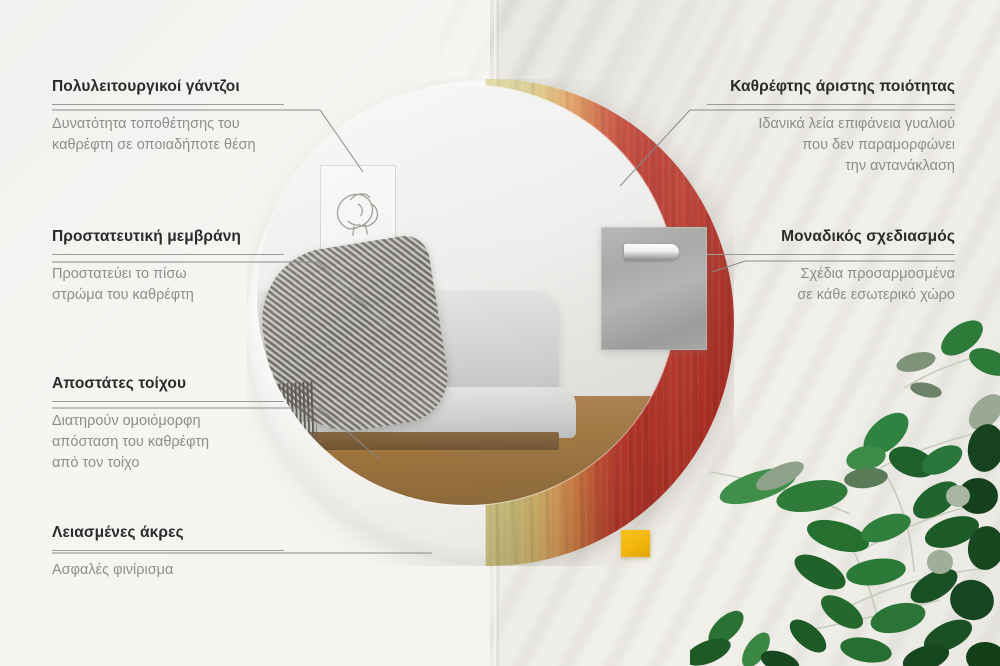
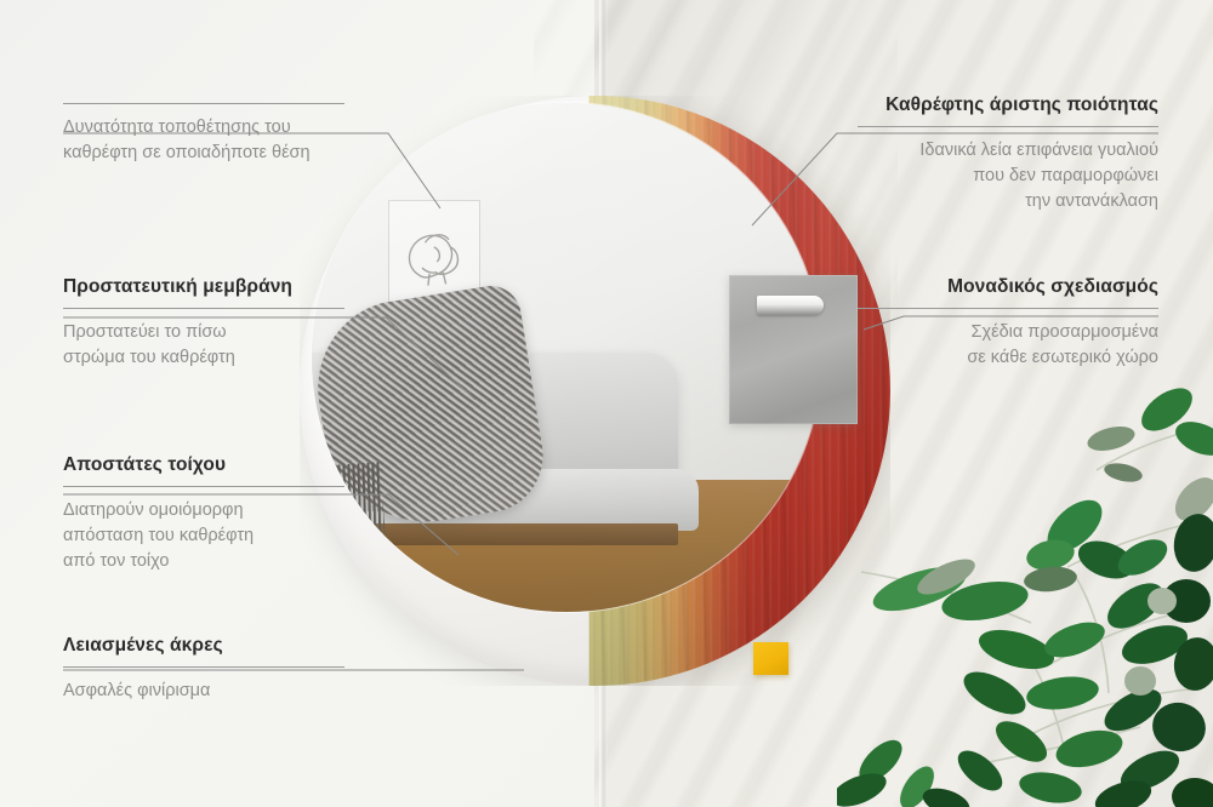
- Πολυλειτουργικοί γάντζοι
  Δυνατότητα τοποθέτησης του
  καθρέφτη σε οποιαδήποτε θέση
  Προστατευτική μεμβράνη
  Προστατεύει το πίσω
  στρώμα του καθρέφτη
  Αποστάτες τοίχου
  Διατηρούν ομοιόμορφη
  απόσταση του καθρέφτη
  από τον τοίχο
  Λειασμένες άκρες
  Ασφαλές φινίρισμα
  Καθρέφτης άριστης ποιότητας
  Ιδανικά λεία επιφάνεια γυαλιού
  που δεν παραμορφώνει
  την αντανάκλαση
  Μοναδικός σχεδιασμός
  Σχέδια προσαρμοσμένα
  σε κάθε εσωτερικό χώρο
